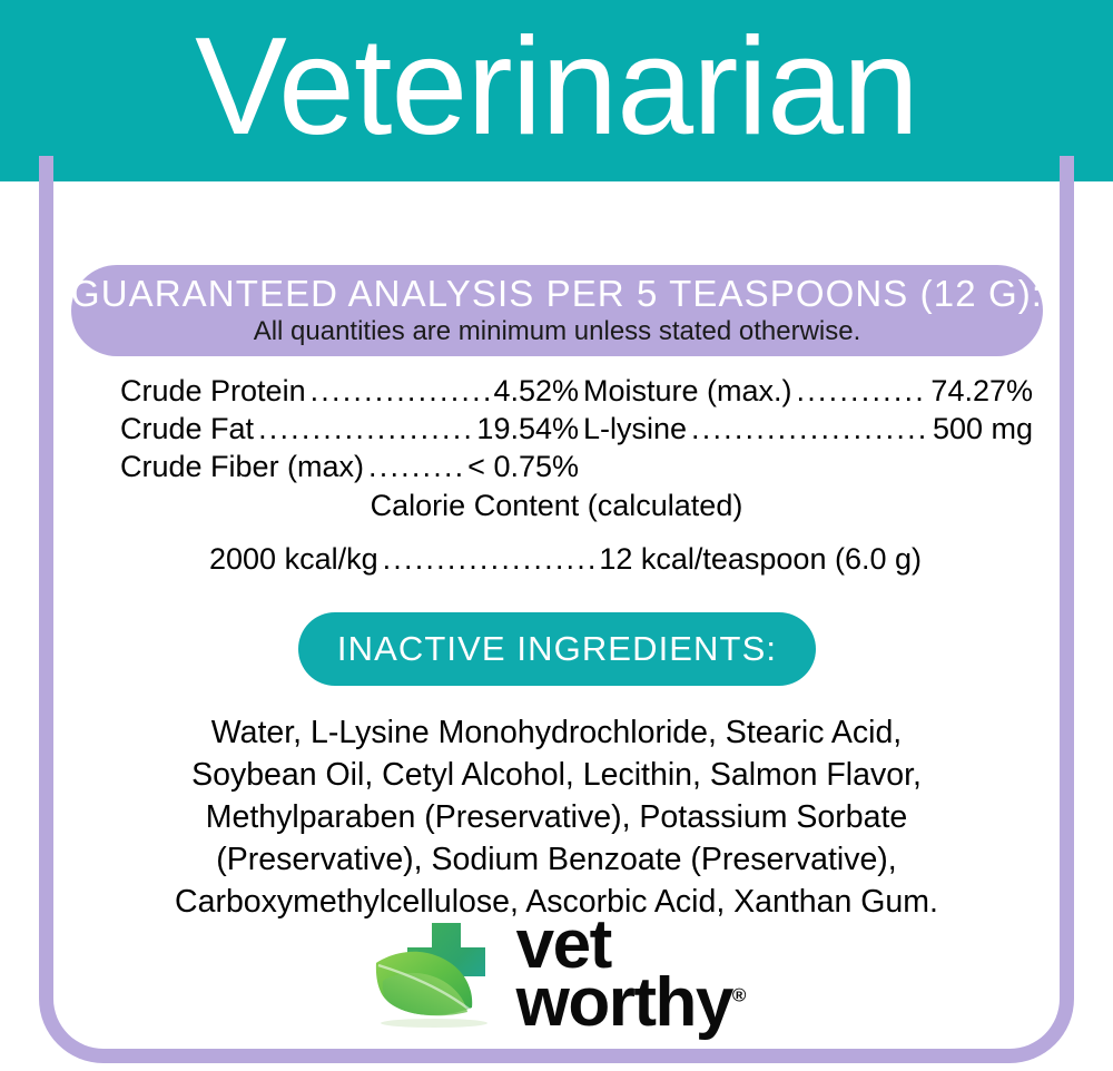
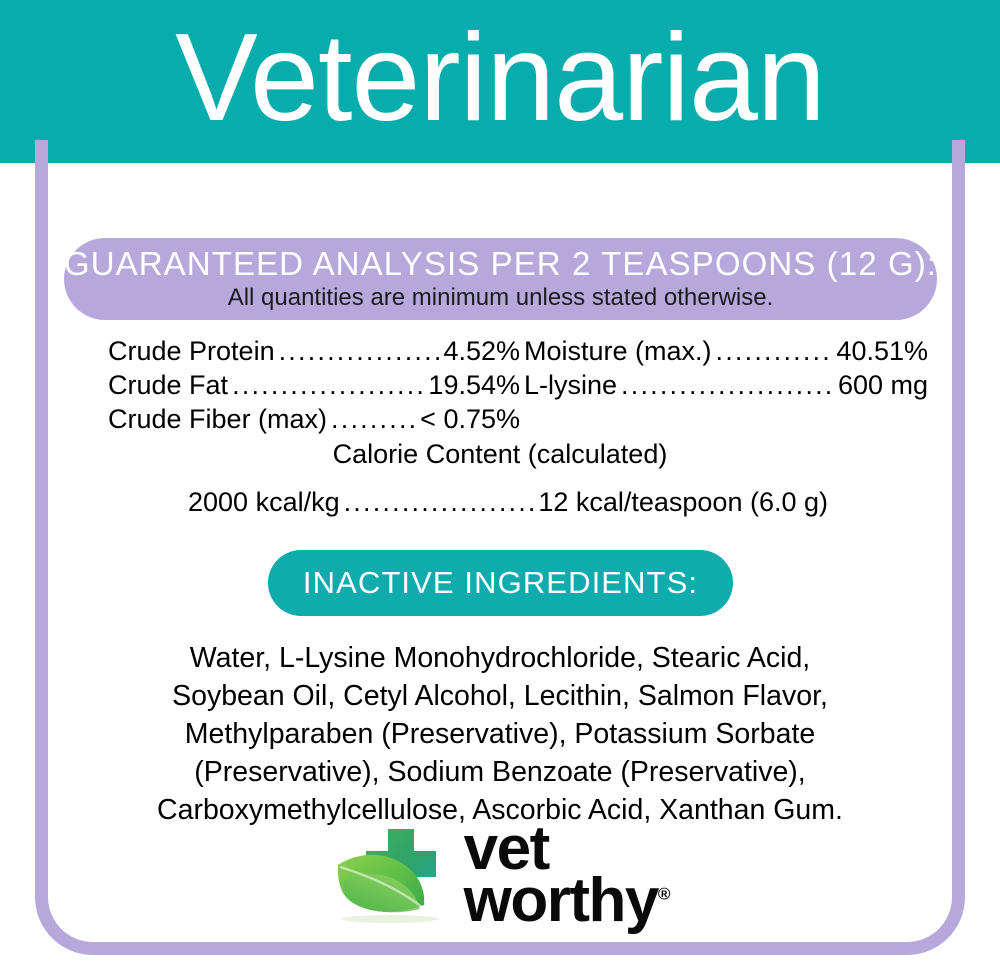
  Veterinarian
- GUARANTEED ANALYSIS PER 5 TEASPOONS (12 G):
+ GUARANTEED ANALYSIS PER 2 TEASPOONS (12 G):
  All quantities are minimum unless stated otherwise.
  Crude Protein
  .................
  4.52%
  Crude Fat
  ....................
  19.54%
  Crude Fiber (max)
  .........
  < 0.75%
  Moisture (max.)
  ............
- 74.27%
+ 40.51%
  L-lysine
  ......................
- 500 mg
+ 600 mg
  Calorie Content (calculated)
  2000 kcal/kg
  ....................
  12 kcal/teaspoon (6.0 g)
  INACTIVE INGREDIENTS:
  Water, L-Lysine Monohydrochloride, Stearic Acid,
  Soybean Oil, Cetyl Alcohol, Lecithin, Salmon Flavor,
  Methylparaben (Preservative), Potassium Sorbate
  (Preservative), Sodium Benzoate (Preservative),
  Carboxymethylcellulose, Ascorbic Acid, Xanthan Gum.
  vet
  worthy®
